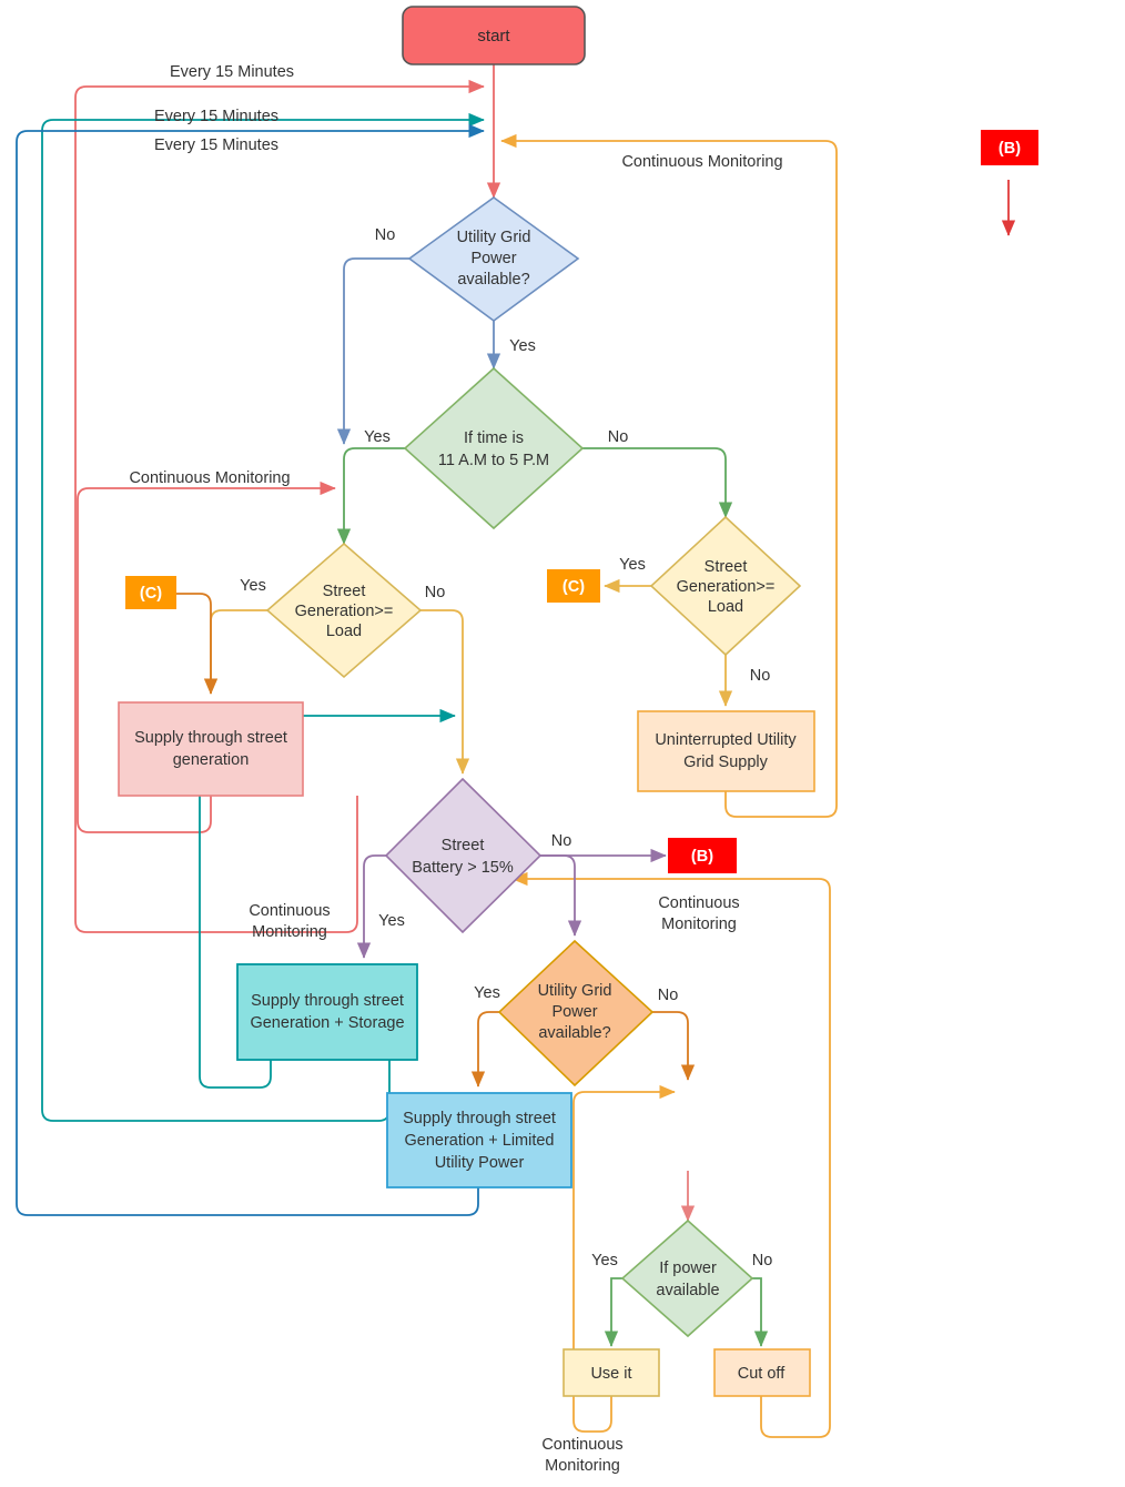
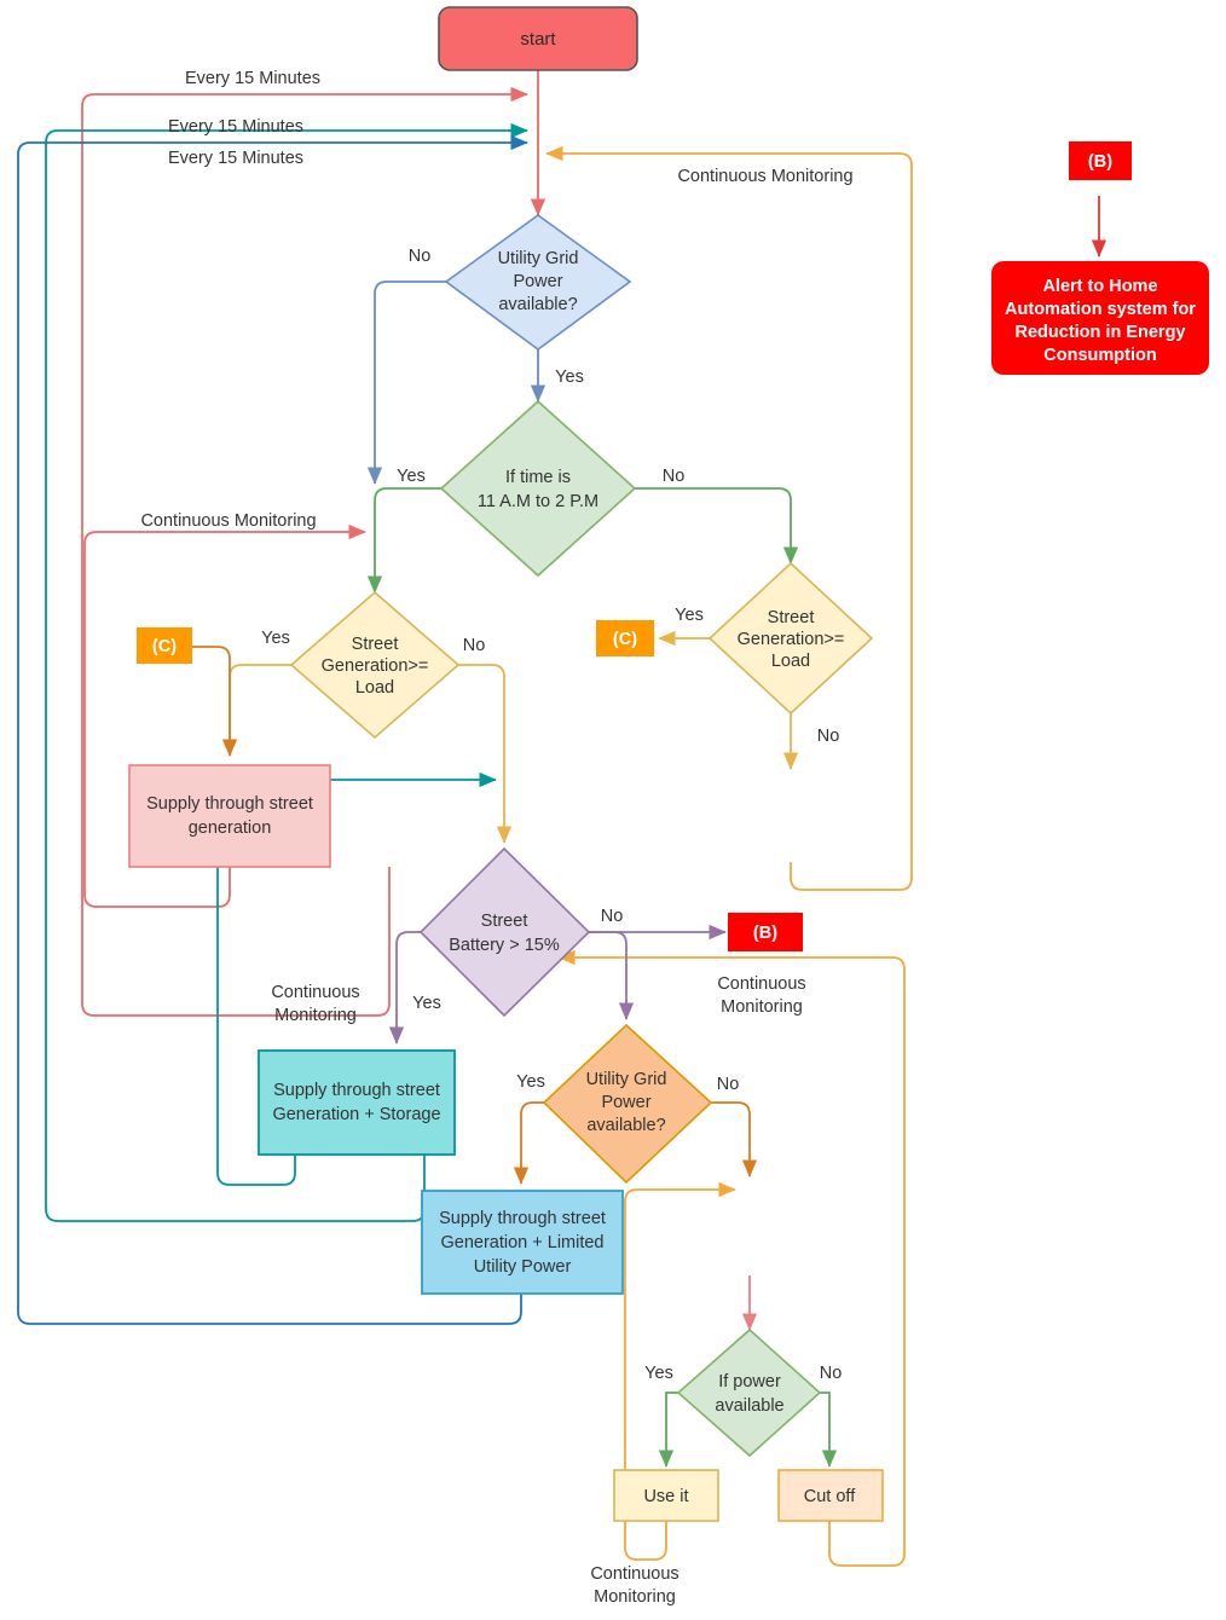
  start
  Utility Grid
  Power
  available?
  If time is
- 11 A.M to 5 P.M
+ 11 A.M to 2 P.M
  Street
  Generation>=
  Load
  Street
  Generation>=
  Load
  Supply through street
  generation
- Uninterrupted Utility
- Grid Supply
  Street
  Battery > 15%
  Supply through street
  Generation + Storage
  Utility Grid
  Power
  available?
  Supply through street
  Generation + Limited
  Utility Power
  If power
  available
  Use it
  Cut off
  (B)
  (B)
  (C)
  (C)
+ Alert to Home
+ Automation system for
+ Reduction in Energy
+ Consumption
  Every 15 Minutes
  Every 15 Minutes
  Every 15 Minutes
  Continuous Monitoring
  Continuous Monitoring
  Continuous
  Monitoring
  Continuous
  Monitoring
  Continuous
  Monitoring
  No
  Yes
  Yes
  No
  Yes
  No
  Yes
  No
  No
  Yes
  Yes
  No
  Yes
  No
